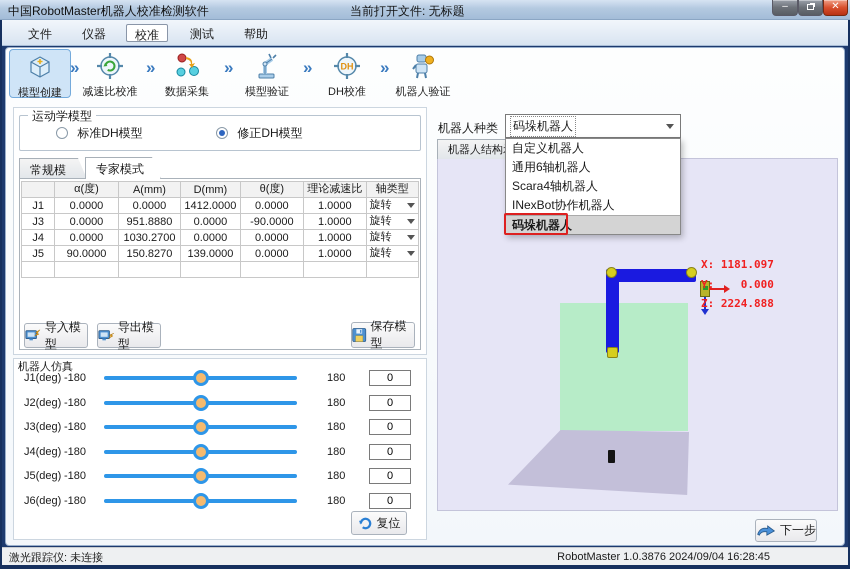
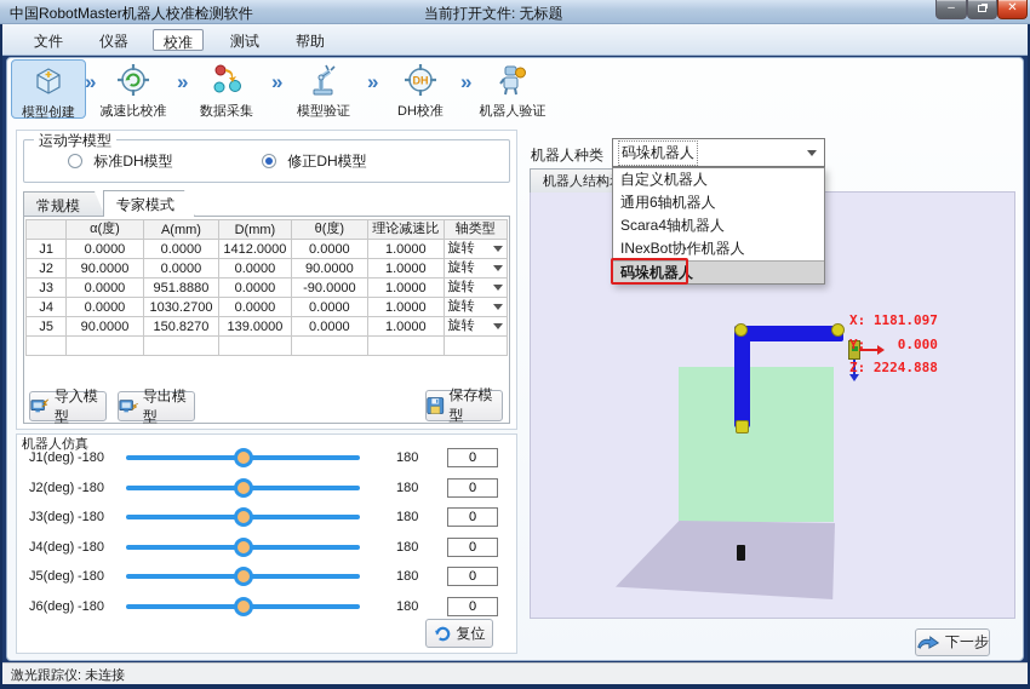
  中国RobotMaster机器人校准检测软件
  当前打开文件: 无标题
  –
  ✕
  文件
  仪器
  校准
  测试
  帮助
  模型创建
  减速比校准
  数据采集
  模型验证
  DH
  DH校准
  机器人验证
  »
  »
  »
  »
  »
  运动学模型
  标准DH模型
  修正DH模型
  常规模
  专家模式
  	α(度)	A(mm)	D(mm)	θ(度)	理论减速比	轴类型
  J1	0.0000	0.0000	1412.0000	0.0000	1.0000	旋转
+ J2	90.0000	0.0000	0.0000	90.0000	1.0000	旋转
  J3	0.0000	951.8880	0.0000	-90.0000	1.0000	旋转
  J4	0.0000	1030.2700	0.0000	0.0000	1.0000	旋转
  J5	90.0000	150.8270	139.0000	0.0000	1.0000	旋转
  导入模型
  导出模型
  保存模型
  机器人仿真
  J1(deg)
  -180
  180
  0
  J2(deg)
  -180
  180
  0
  J3(deg)
  -180
  180
  0
  J4(deg)
  -180
  180
  0
  J5(deg)
  -180
  180
  0
  J6(deg)
  -180
  180
  0
  复位
  机器人种类
  码垛机器人
  X: 1181.097
  Y: 0.000
  Z: 2224.888
  自定义机器人
  通用6轴机器人
  Scara4轴机器人
  INexBot协作机器人
  码垛机器人
  下一步
  激光跟踪仪: 未连接
- RobotMaster 1.0.3876 2024/09/04 16:28:45
